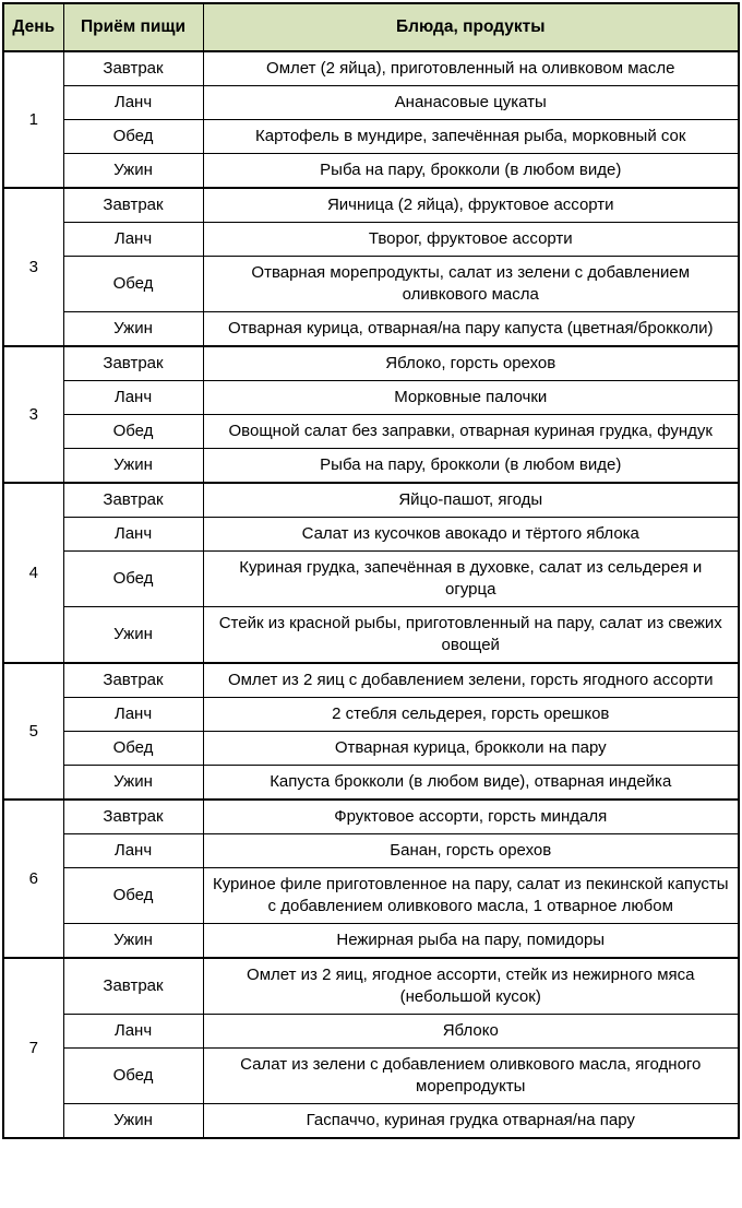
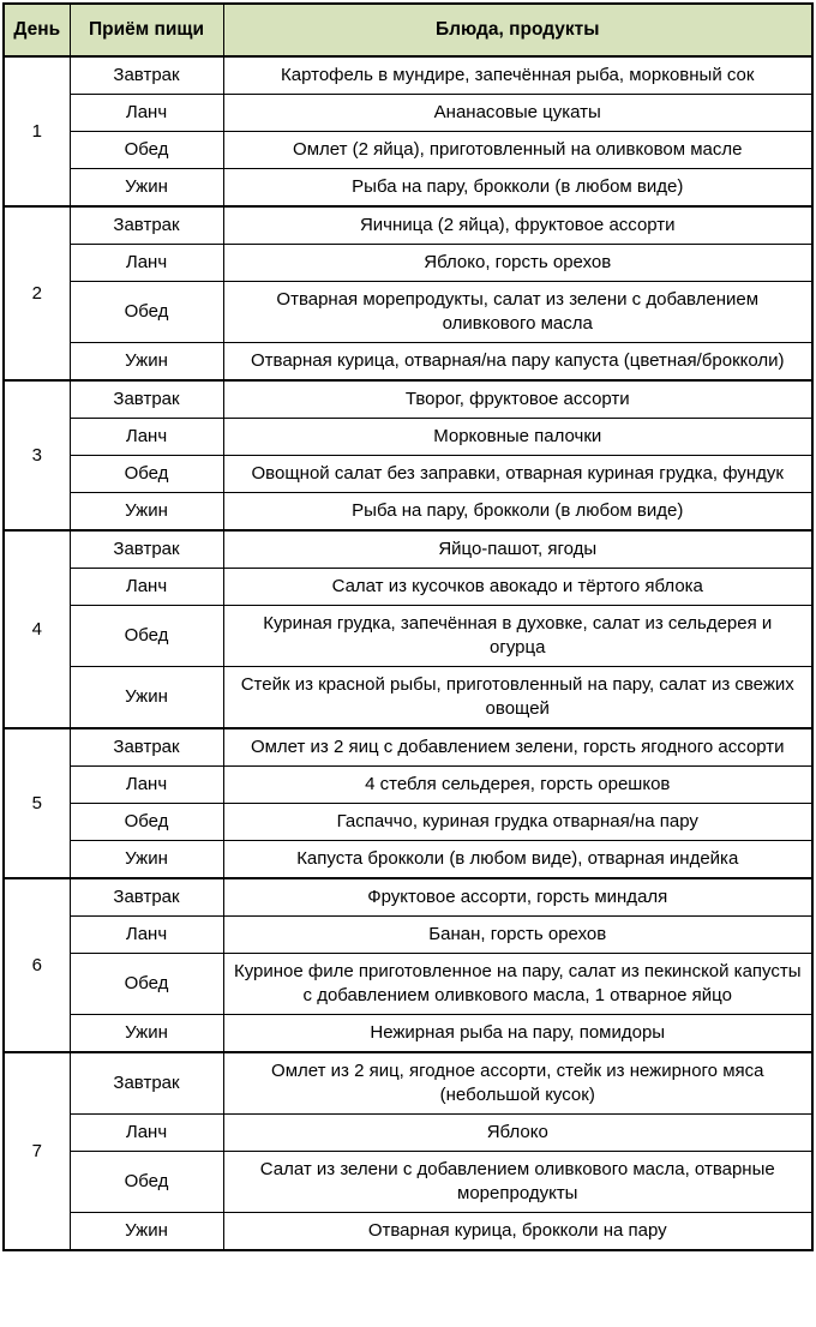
  День	Приём пищи	Блюда, продукты
- 1	Завтрак	Омлет (2 яйца), приготовленный на оливковом масле
+ 1	Завтрак	Картофель в мундире, запечённая рыба, морковный сок
  Ланч	Ананасовые цукаты
- Обед	Картофель в мундире, запечённая рыба, морковный сок
+ Обед	Омлет (2 яйца), приготовленный на оливковом масле
  Ужин	Рыба на пару, брокколи (в любом виде)
- 3	Завтрак	Яичница (2 яйца), фруктовое ассорти
+ 2	Завтрак	Яичница (2 яйца), фруктовое ассорти
- Ланч	Творог, фруктовое ассорти
+ Ланч	Яблоко, горсть орехов
  Обед	Отварная морепродукты, салат из зелени с добавлением оливкового масла
  Ужин	Отварная курица, отварная/на пару капуста (цветная/брокколи)
- 3	Завтрак	Яблоко, горсть орехов
+ 3	Завтрак	Творог, фруктовое ассорти
  Ланч	Морковные палочки
  Обед	Овощной салат без заправки, отварная куриная грудка, фундук
  Ужин	Рыба на пару, брокколи (в любом виде)
  4	Завтрак	Яйцо-пашот, ягоды
  Ланч	Салат из кусочков авокадо и тёртого яблока
  Обед	Куриная грудка, запечённая в духовке, салат из сельдерея и огурца
  Ужин	Стейк из красной рыбы, приготовленный на пару, салат из свежих овощей
  5	Завтрак	Омлет из 2 яиц с добавлением зелени, горсть ягодного ассорти
- Ланч	2 стебля сельдерея, горсть орешков
+ Ланч	4 стебля сельдерея, горсть орешков
- Обед	Отварная курица, брокколи на пару
+ Обед	Гаспаччо, куриная грудка отварная/на пару
  Ужин	Капуста брокколи (в любом виде), отварная индейка
  6	Завтрак	Фруктовое ассорти, горсть миндаля
  Ланч	Банан, горсть орехов
- Обед	Куриное филе приготовленное на пару, салат из пекинской капусты с добавлением оливкового масла, 1 отварное любом
+ Обед	Куриное филе приготовленное на пару, салат из пекинской капусты с добавлением оливкового масла, 1 отварное яйцо
  Ужин	Нежирная рыба на пару, помидоры
  7	Завтрак	Омлет из 2 яиц, ягодное ассорти, стейк из нежирного мяса (небольшой кусок)
  Ланч	Яблоко
- Обед	Салат из зелени с добавлением оливкового масла, ягодного морепродукты
+ Обед	Салат из зелени с добавлением оливкового масла, отварные морепродукты
- Ужин	Гаспаччо, куриная грудка отварная/на пару
+ Ужин	Отварная курица, брокколи на пару
